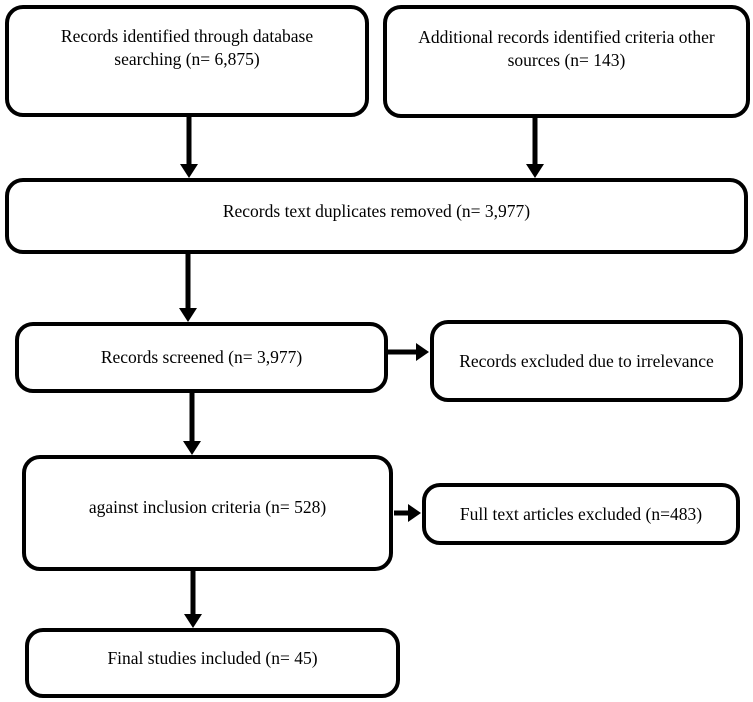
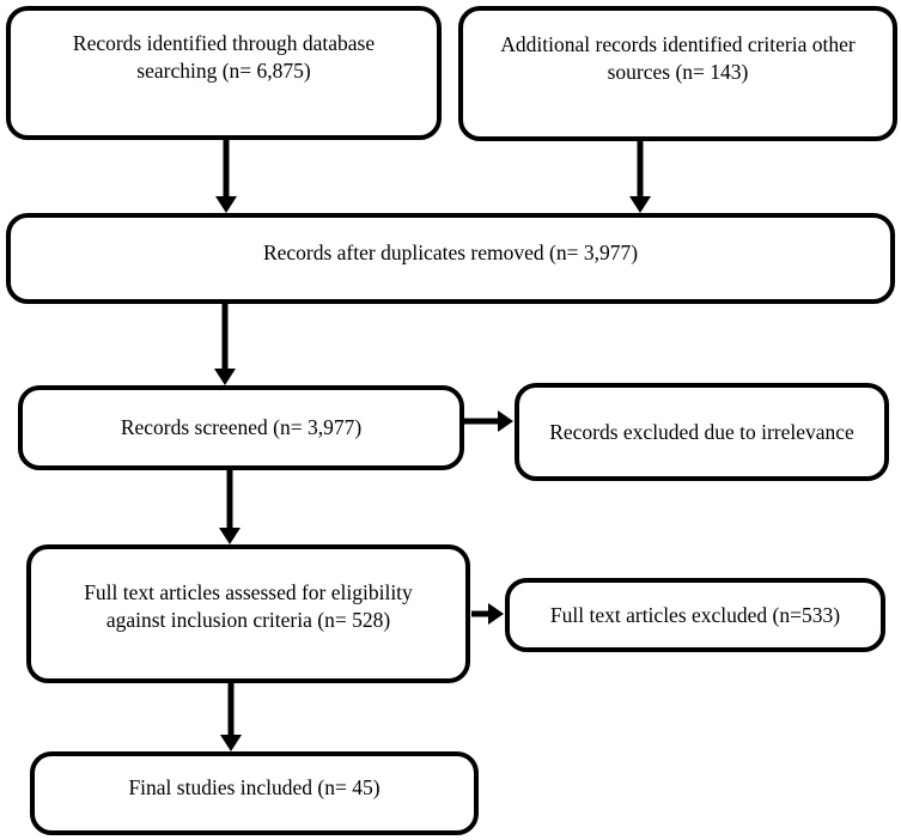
  Records identified through database
  searching (n= 6,875)
  Additional records identified criteria other
  sources (n= 143)
- Records text duplicates removed (n= 3,977)
+ Records after duplicates removed (n= 3,977)
  Records screened (n= 3,977)
  Records excluded due to irrelevance
+ Full text articles assessed for eligibility
  against inclusion criteria (n= 528)
- Full text articles excluded (n=483)
+ Full text articles excluded (n=533)
  Final studies included (n= 45)
